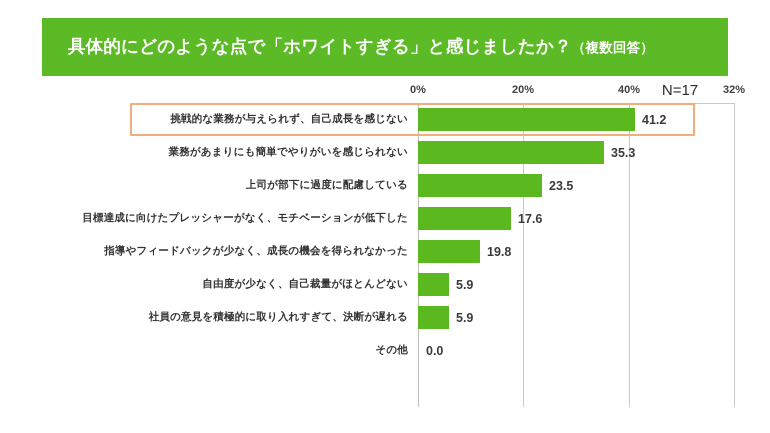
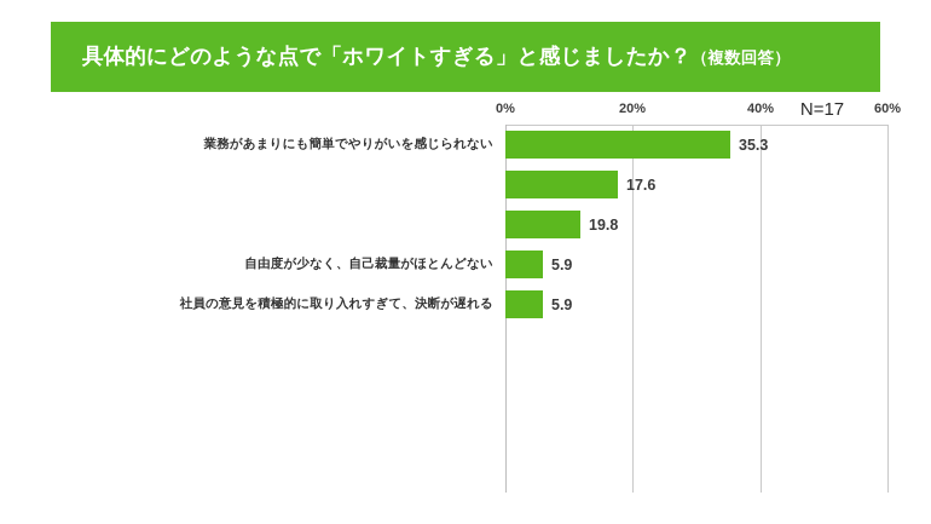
  具体的にどのような点で「ホワイトすぎる」と感じましたか？（複数回答）
  0%
  20%
  40%
- 32%
+ 60%
  N=17
- 挑戦的な業務が与えられず、自己成長を感じない
- 41.2
  業務があまりにも簡単でやりがいを感じられない
  35.3
- 上司が部下に過度に配慮している
- 23.5
- 目標達成に向けたプレッシャーがなく、モチベーションが低下した
  17.6
- 指導やフィードバックが少なく、成長の機会を得られなかった
  19.8
  自由度が少なく、自己裁量がほとんどない
  5.9
  社員の意見を積極的に取り入れすぎて、決断が遅れる
  5.9
- その他
- 0.0
